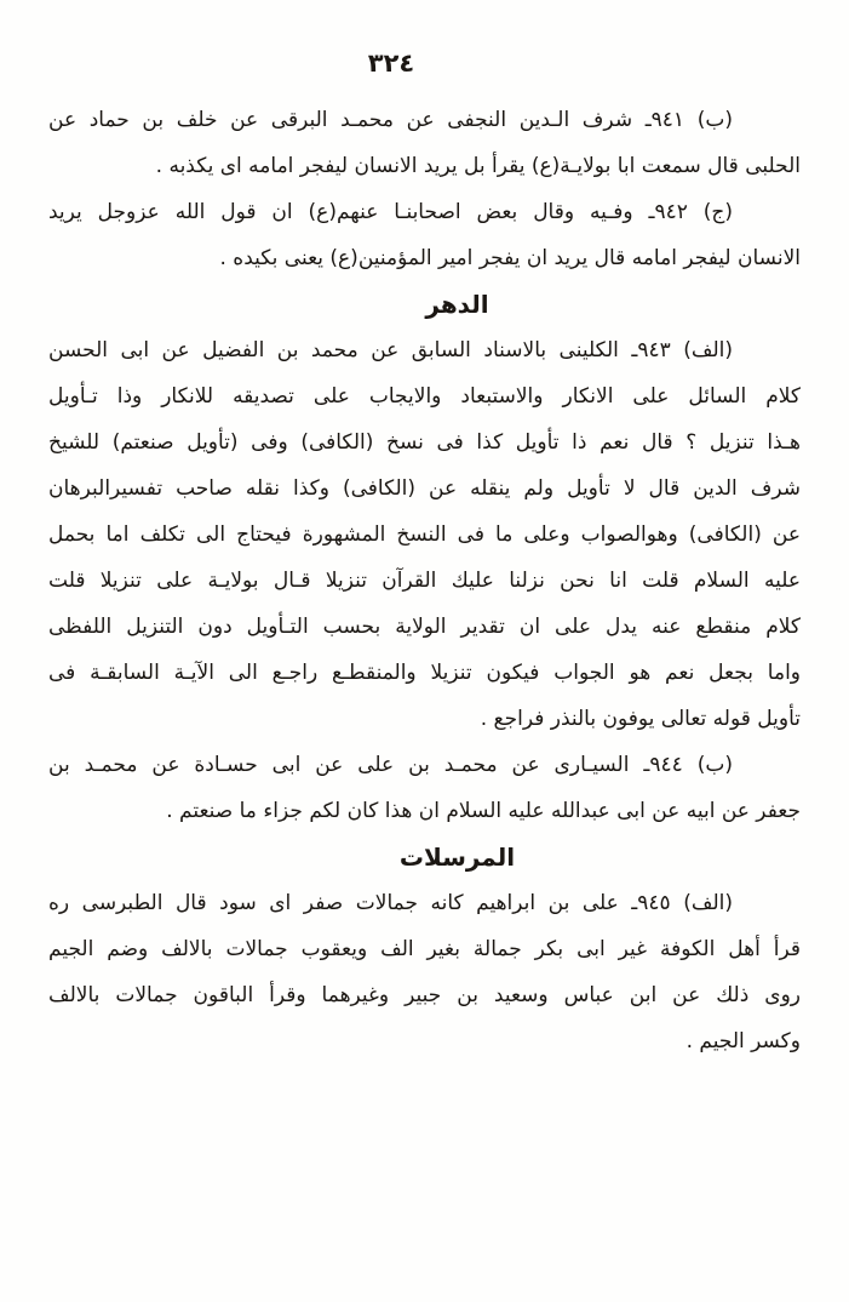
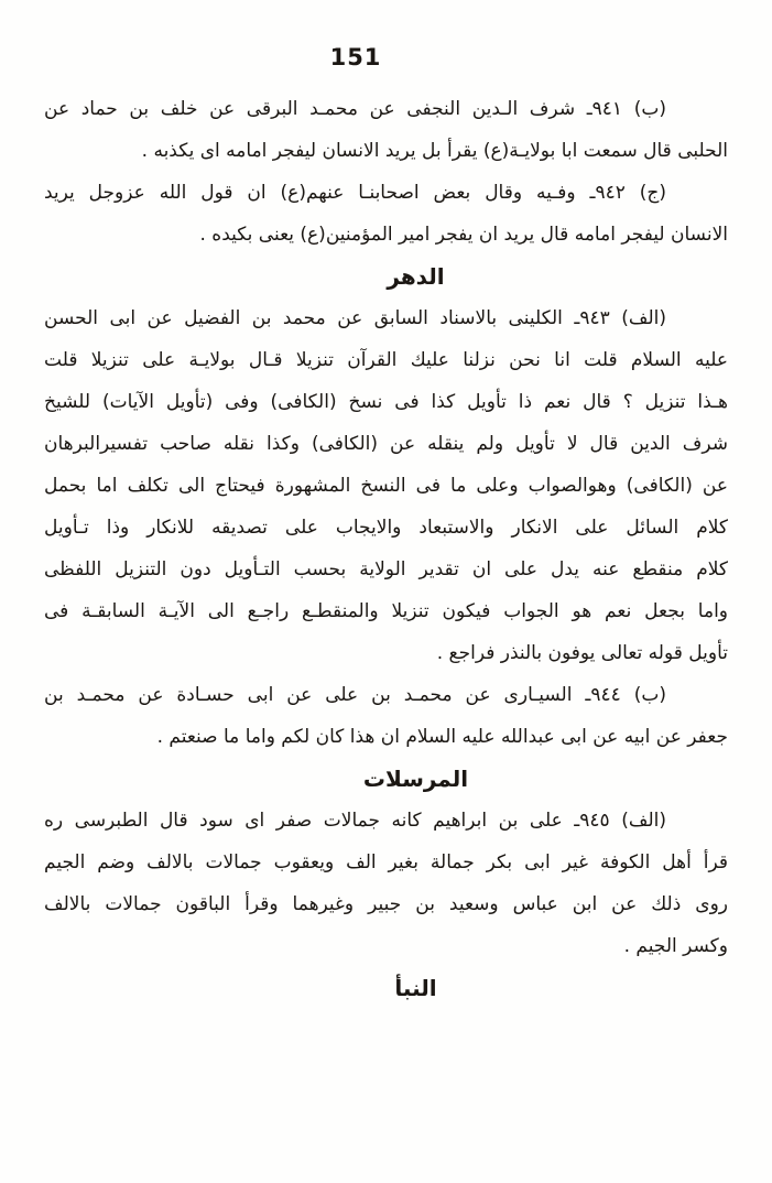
- ٣٢٤
+ 151
  (ب) ٩٤١ـ شرف الـدين النجفى عن محمـد البرقى عن خلف بن حماد عن
  الحلبى قال سمعت ابا بولايـة(ع) يقرأ بل يريد الانسان ليفجر امامه اى يكذبه .
  (ج) ٩٤٢ـ وفـيه وقال بعض اصحابنـا عنهم(ع) ان قول الله عزوجل يريد
  الانسان ليفجر امامه قال يريد ان يفجر امير المؤمنين(ع) يعنى بكيده .
  الدهر
  (الف) ٩٤٣ـ الكلينى بالاسناد السابق عن محمد بن الفضيل عن ابى الحسن
- كلام السائل على الانكار والاستبعاد والايجاب على تصديقه للانكار وذا تـأويل
+ عليه السلام قلت انا نحن نزلنا عليك القرآن تنزيلا قـال بولايـة على تنزيلا قلت
- هـذا تنزيل ؟ قال نعم ذا تأويل كذا فى نسخ (الكافى) وفى (تأويل صنعتم) للشيخ
+ هـذا تنزيل ؟ قال نعم ذا تأويل كذا فى نسخ (الكافى) وفى (تأويل الآيات) للشيخ
  شرف الدين قال لا تأويل ولم ينقله عن (الكافى) وكذا نقله صاحب تفسيرالبرهان
  عن (الكافى) وهوالصواب وعلى ما فى النسخ المشهورة فيحتاج الى تكلف اما بحمل
- عليه السلام قلت انا نحن نزلنا عليك القرآن تنزيلا قـال بولايـة على تنزيلا قلت
+ كلام السائل على الانكار والاستبعاد والايجاب على تصديقه للانكار وذا تـأويل
  كلام منقطع عنه يدل على ان تقدير الولاية بحسب التـأويل دون التنزيل اللفظى
  واما بجعل نعم هو الجواب فيكون تنزيلا والمنقطـع راجـع الى الآيـة السابقـة فى
  تأويل قوله تعالى يوفون بالنذر فراجع .
  (ب) ٩٤٤ـ السيـارى عن محمـد بن على عن ابى حسـادة عن محمـد بن
- جعفر عن ابيه عن ابى عبدالله عليه السلام ان هذا كان لكم جزاء ما صنعتم .
+ جعفر عن ابيه عن ابى عبدالله عليه السلام ان هذا كان لكم واما ما صنعتم .
  المرسلات
  (الف) ٩٤٥ـ على بن ابراهيم كانه جمالات صفر اى سود قال الطبرسى ره
  قرأ أهل الكوفة غير ابى بكر جمالة بغير الف ويعقوب جمالات بالالف وضم الجيم
  روى ذلك عن ابن عباس وسعيد بن جبير وغيرهما وقرأ الباقون جمالات بالالف
  وكسر الجيم .
+ النبأ
